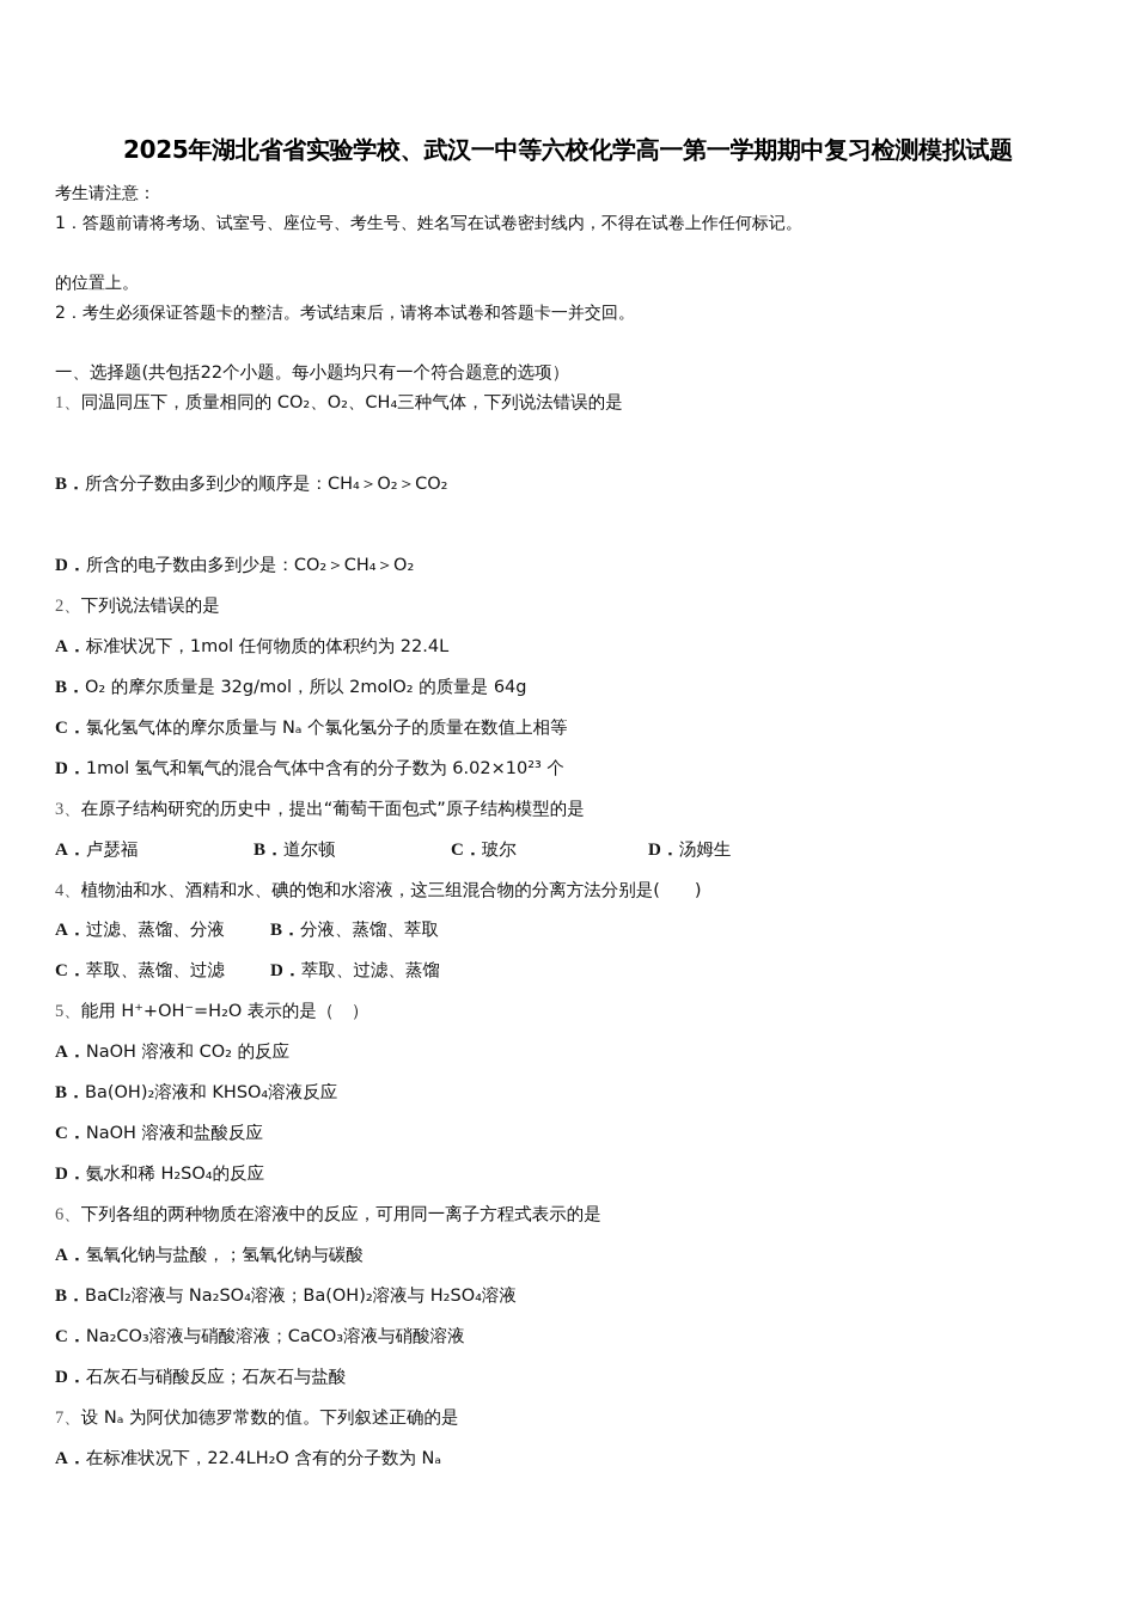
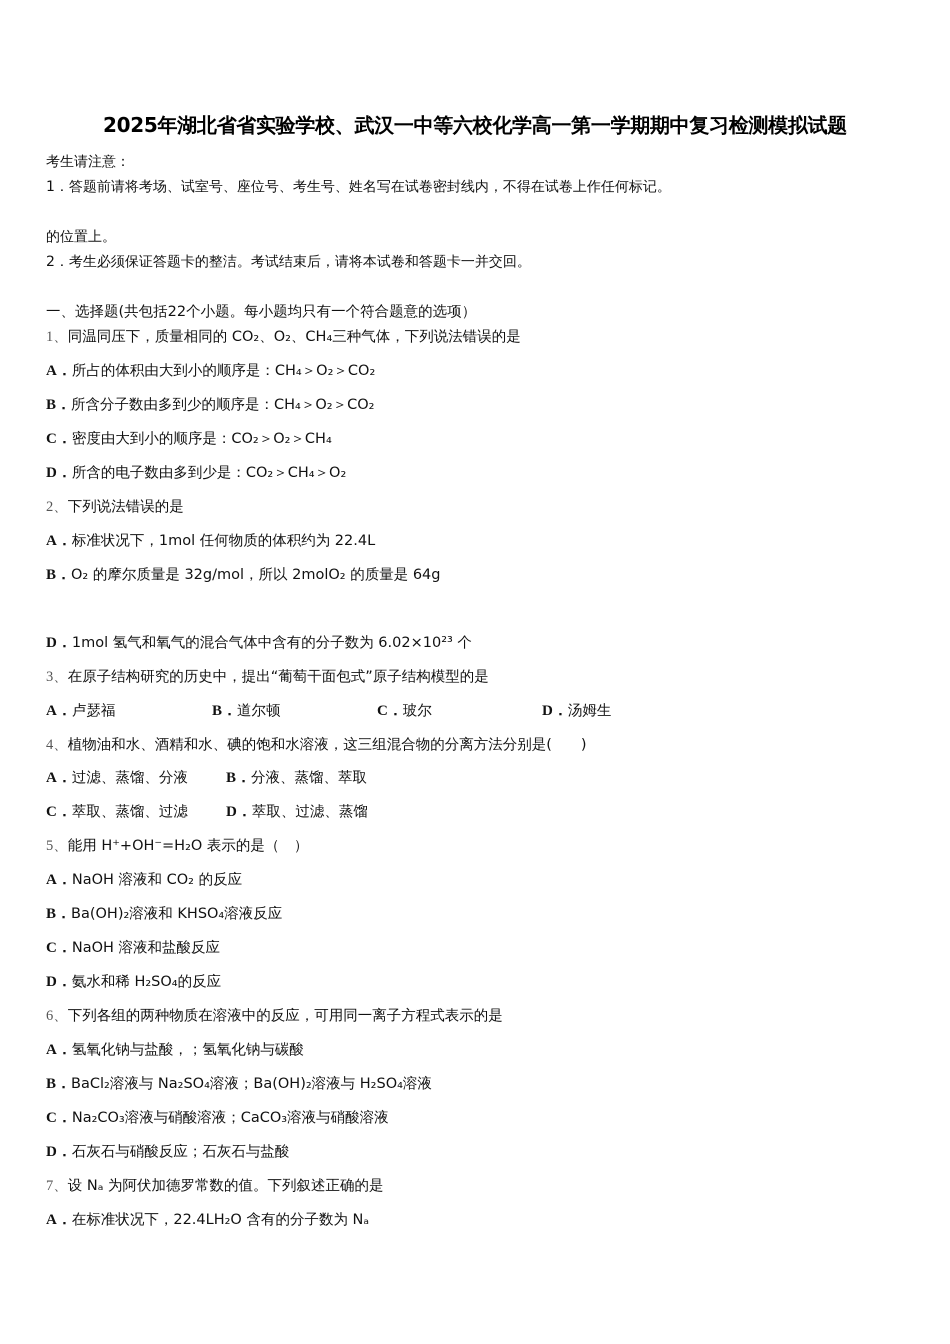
  2025年湖北省省实验学校、武汉一中等六校化学高一第一学期期中复习检测模拟试题
  考生请注意：
  1．答题前请将考场、试室号、座位号、考生号、姓名写在试卷密封线内，不得在试卷上作任何标记。
  的位置上。
  2．考生必须保证答题卡的整洁。考试结束后，请将本试卷和答题卡一并交回。
  一、选择题(共包括22个小题。每小题均只有一个符合题意的选项）
  1、同温同压下，质量相同的 CO₂、O₂、CH₄三种气体，下列说法错误的是
+ A．所占的体积由大到小的顺序是：CH₄＞O₂＞CO₂
  B．所含分子数由多到少的顺序是：CH₄＞O₂＞CO₂
+ C．密度由大到小的顺序是：CO₂＞O₂＞CH₄
  D．所含的电子数由多到少是：CO₂＞CH₄＞O₂
  2、下列说法错误的是
  A．标准状况下，1mol 任何物质的体积约为 22.4L
  B．O₂ 的摩尔质量是 32g/mol，所以 2molO₂ 的质量是 64g
- C．氯化氢气体的摩尔质量与 Nₐ 个氯化氢分子的质量在数值上相等
  D．1mol 氢气和氧气的混合气体中含有的分子数为 6.02×10²³ 个
  3、在原子结构研究的历史中，提出“葡萄干面包式”原子结构模型的是
  A．卢瑟福
  B．道尔顿
  C．玻尔
  D．汤姆生
  4、植物油和水、酒精和水、碘的饱和水溶液，这三组混合物的分离方法分别是( )
  A．过滤、蒸馏、分液
  B．分液、蒸馏、萃取
  C．萃取、蒸馏、过滤
  D．萃取、过滤、蒸馏
  5、能用 H⁺+OH⁻=H₂O 表示的是（ ）
  A．NaOH 溶液和 CO₂ 的反应
  B．Ba(OH)₂溶液和 KHSO₄溶液反应
  C．NaOH 溶液和盐酸反应
  D．氨水和稀 H₂SO₄的反应
  6、下列各组的两种物质在溶液中的反应，可用同一离子方程式表示的是
  A．氢氧化钠与盐酸，；氢氧化钠与碳酸
  B．BaCl₂溶液与 Na₂SO₄溶液；Ba(OH)₂溶液与 H₂SO₄溶液
  C．Na₂CO₃溶液与硝酸溶液；CaCO₃溶液与硝酸溶液
  D．石灰石与硝酸反应；石灰石与盐酸
  7、设 Nₐ 为阿伏加德罗常数的值。下列叙述正确的是
  A．在标准状况下，22.4LH₂O 含有的分子数为 Nₐ
